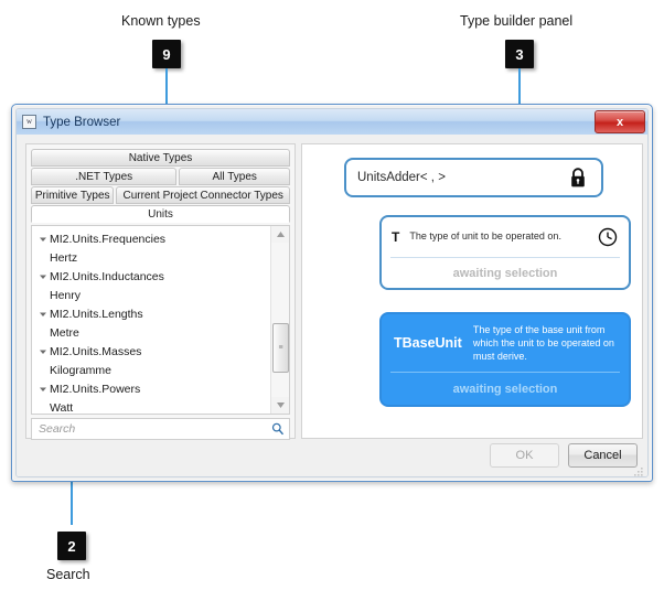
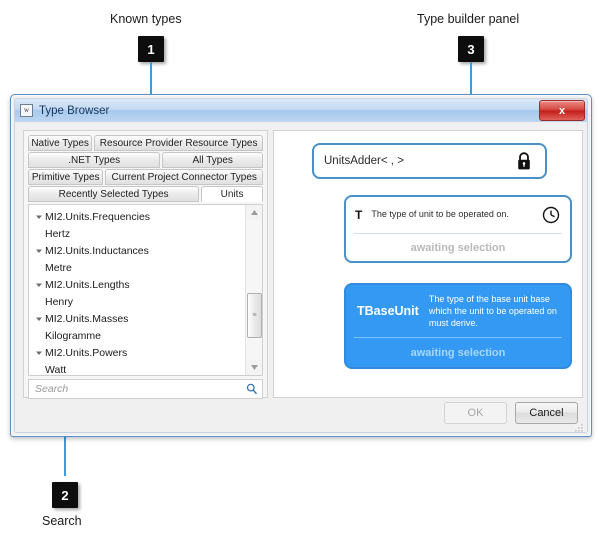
  Known types
- 9
+ 1
  Type builder panel
  3
  2
  Search
  w
  Type Browser
  x
  Native Types
+ Resource Provider Resource Types
  .NET Types
  All Types
  Primitive Types
  Current Project Connector Types
+ Recently Selected Types
  Units
  MI2.Units.Frequencies
  Hertz
  MI2.Units.Inductances
- Henry
+ Metre
  MI2.Units.Lengths
- Metre
+ Henry
  MI2.Units.Masses
  Kilogramme
  MI2.Units.Powers
  Watt
  Search
  UnitsAdder< , >
  T
  The type of unit to be operated on.
  awaiting selection
  TBaseUnit
- The type of the base unit from which the unit to be operated on must derive.
+ The type of the base unit base which the unit to be operated on must derive.
  awaiting selection
  OK
  Cancel
